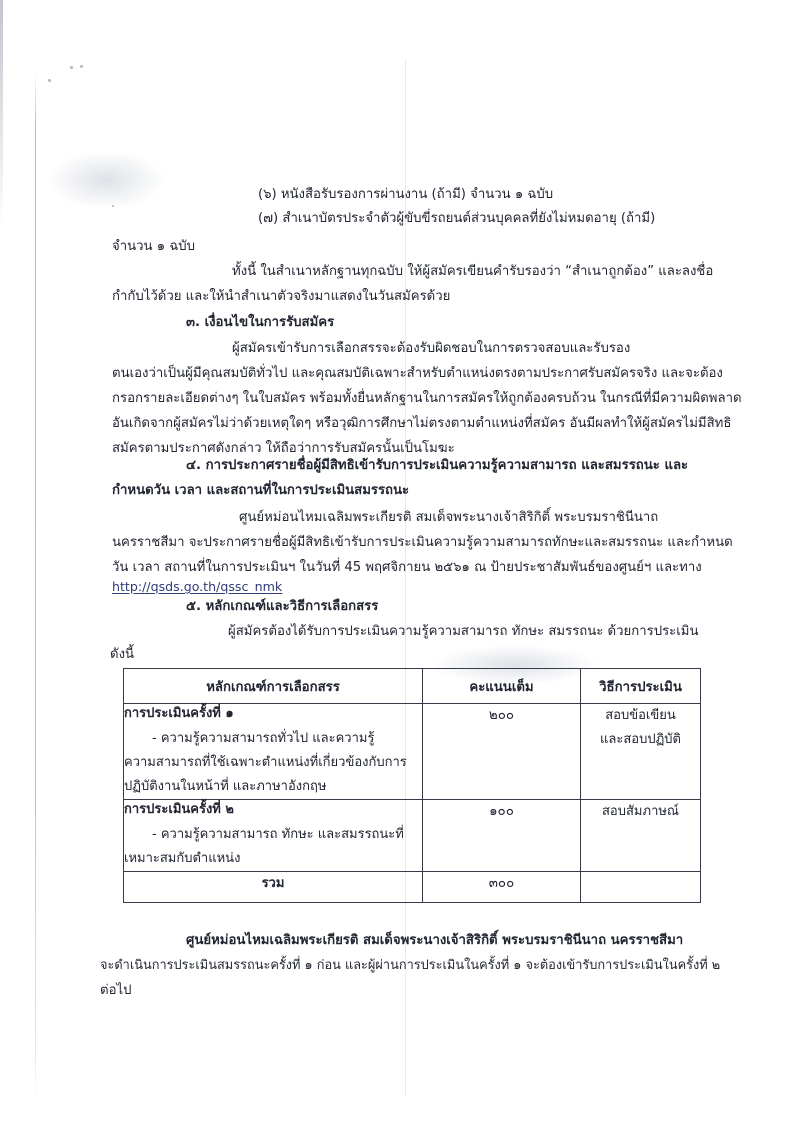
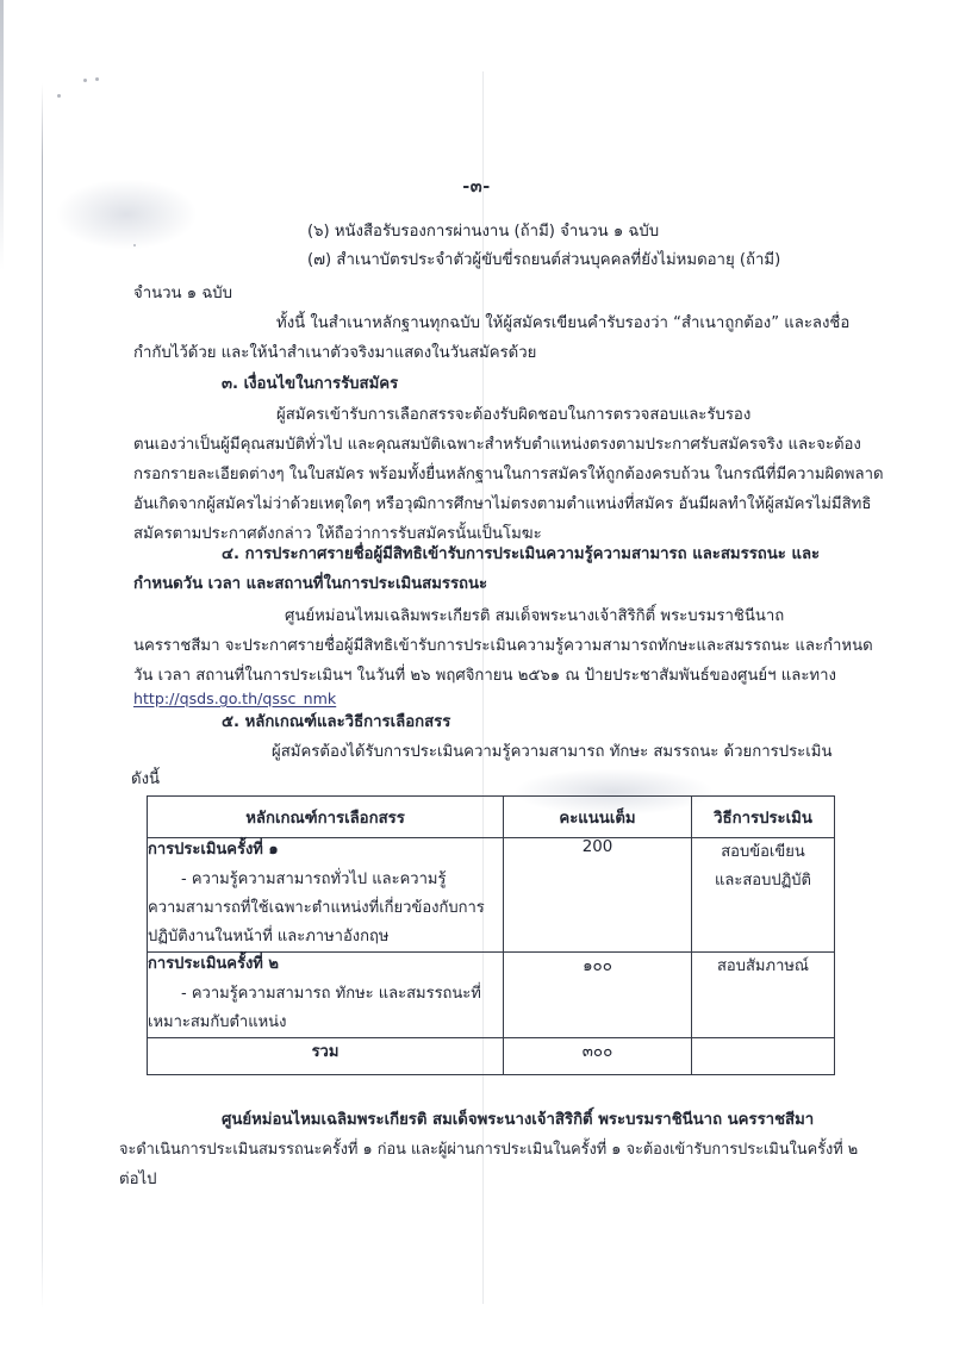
+ -๓-
  (๖) หนังสือรับรองการผ่านงาน (ถ้ามี) จำนวน ๑ ฉบับ
  (๗) สำเนาบัตรประจำตัวผู้ขับขี่รถยนต์ส่วนบุคคลที่ยังไม่หมดอายุ (ถ้ามี)
  จำนวน ๑ ฉบับ
  ทั้งนี้ ในสำเนาหลักฐานทุกฉบับ ให้ผู้สมัครเขียนคำรับรองว่า “สำเนาถูกต้อง” และลงชื่อ
  กำกับไว้ด้วย และให้นำสำเนาตัวจริงมาแสดงในวันสมัครด้วย
  ๓. เงื่อนไขในการรับสมัคร
  ผู้สมัครเข้ารับการเลือกสรรจะต้องรับผิดชอบในการตรวจสอบและรับรอง
  ตนเองว่าเป็นผู้มีคุณสมบัติทั่วไป และคุณสมบัติเฉพาะสำหรับตำแหน่งตรงตามประกาศรับสมัครจริง และจะต้อง
  กรอกรายละเอียดต่างๆ ในใบสมัคร พร้อมทั้งยื่นหลักฐานในการสมัครให้ถูกต้องครบถ้วน ในกรณีที่มีความผิดพลาด
  อันเกิดจากผู้สมัครไม่ว่าด้วยเหตุใดๆ หรือวุฒิการศึกษาไม่ตรงตามตำแหน่งที่สมัคร อันมีผลทำให้ผู้สมัครไม่มีสิทธิ
  สมัครตามประกาศดังกล่าว ให้ถือว่าการรับสมัครนั้นเป็นโมฆะ
  ๔. การประกาศรายชื่อผู้มีสิทธิเข้ารับการประเมินความรู้ความสามารถ และสมรรถนะ และ
  กำหนดวัน เวลา และสถานที่ในการประเมินสมรรถนะ
  ศูนย์หม่อนไหมเฉลิมพระเกียรติ สมเด็จพระนางเจ้าสิริกิติ์ พระบรมราชินีนาถ
  นครราชสีมา จะประกาศรายชื่อผู้มีสิทธิเข้ารับการประเมินความรู้ความสามารถทักษะและสมรรถนะ และกำหนด
- วัน เวลา สถานที่ในการประเมินฯ ในวันที่ 45 พฤศจิกายน ๒๕๖๑ ณ ป้ายประชาสัมพันธ์ของศูนย์ฯ และทาง
+ วัน เวลา สถานที่ในการประเมินฯ ในวันที่ ๒๖ พฤศจิกายน ๒๕๖๑ ณ ป้ายประชาสัมพันธ์ของศูนย์ฯ และทาง
  http://qsds.go.th/qssc_nmk
  ๕. หลักเกณฑ์และวิธีการเลือกสรร
  ผู้สมัครต้องได้รับการประเมินความรู้ความสามารถ ทักษะ สมรรถนะ ด้วยการประเมิน
  ดังนี้
  หลักเกณฑ์การเลือกสรร	คะแนนเต็ม	วิธีการประเมิน
- การประเมินครั้งที่ ๑ - ความรู้ความสามารถทั่วไป และความรู้ ความสามารถที่ใช้เฉพาะตำแหน่งที่เกี่ยวข้องกับการ ปฏิบัติงานในหน้าที่ และภาษาอังกฤษ	๒๐๐	สอบข้อเขียน และสอบปฏิบัติ
+ การประเมินครั้งที่ ๑ - ความรู้ความสามารถทั่วไป และความรู้ ความสามารถที่ใช้เฉพาะตำแหน่งที่เกี่ยวข้องกับการ ปฏิบัติงานในหน้าที่ และภาษาอังกฤษ	200	สอบข้อเขียน และสอบปฏิบัติ
  การประเมินครั้งที่ ๒ - ความรู้ความสามารถ ทักษะ และสมรรถนะที่ เหมาะสมกับตำแหน่ง	๑๐๐	สอบสัมภาษณ์
  รวม	๓๐๐
  ศูนย์หม่อนไหมเฉลิมพระเกียรติ สมเด็จพระนางเจ้าสิริกิติ์ พระบรมราชินีนาถ นครราชสีมา
  จะดำเนินการประเมินสมรรถนะครั้งที่ ๑ ก่อน และผู้ผ่านการประเมินในครั้งที่ ๑ จะต้องเข้ารับการประเมินในครั้งที่ ๒
  ต่อไป
